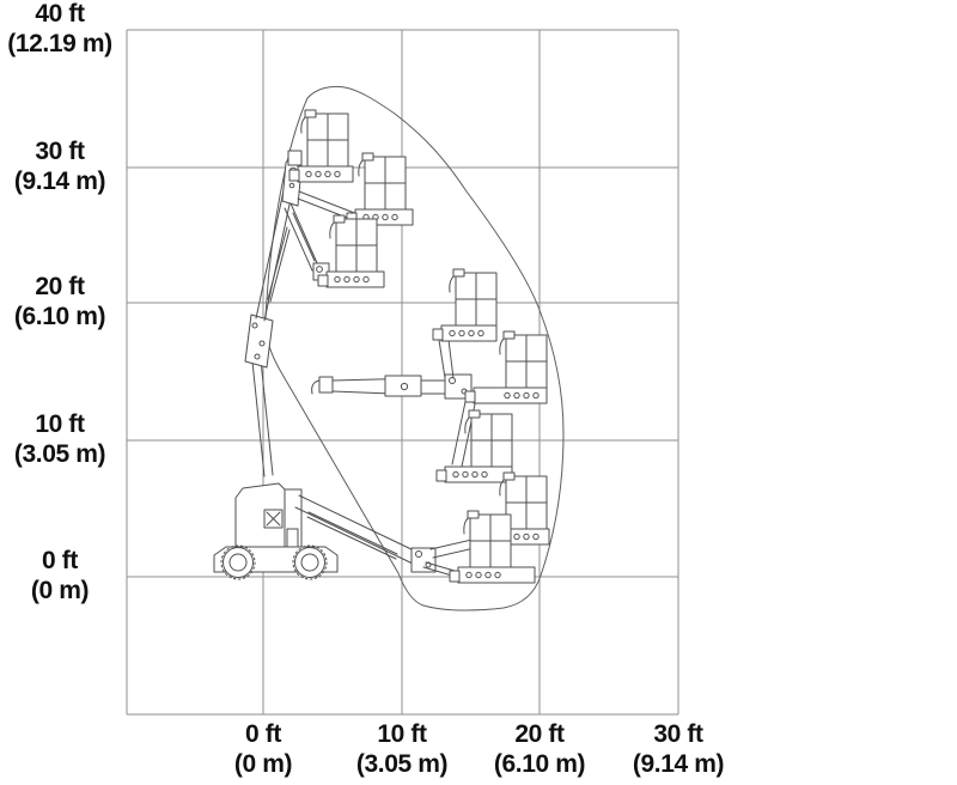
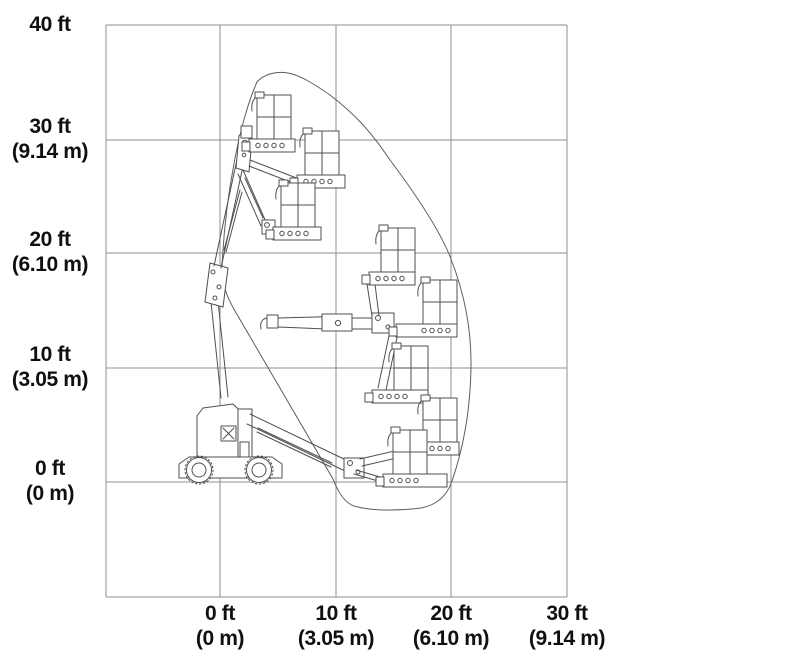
  40 ft
- (12.19 m)
  30 ft
  (9.14 m)
  20 ft
  (6.10 m)
  10 ft
  (3.05 m)
  0 ft
  (0 m)
  0 ft
  (0 m)
  10 ft
  (3.05 m)
  20 ft
  (6.10 m)
  30 ft
  (9.14 m)
